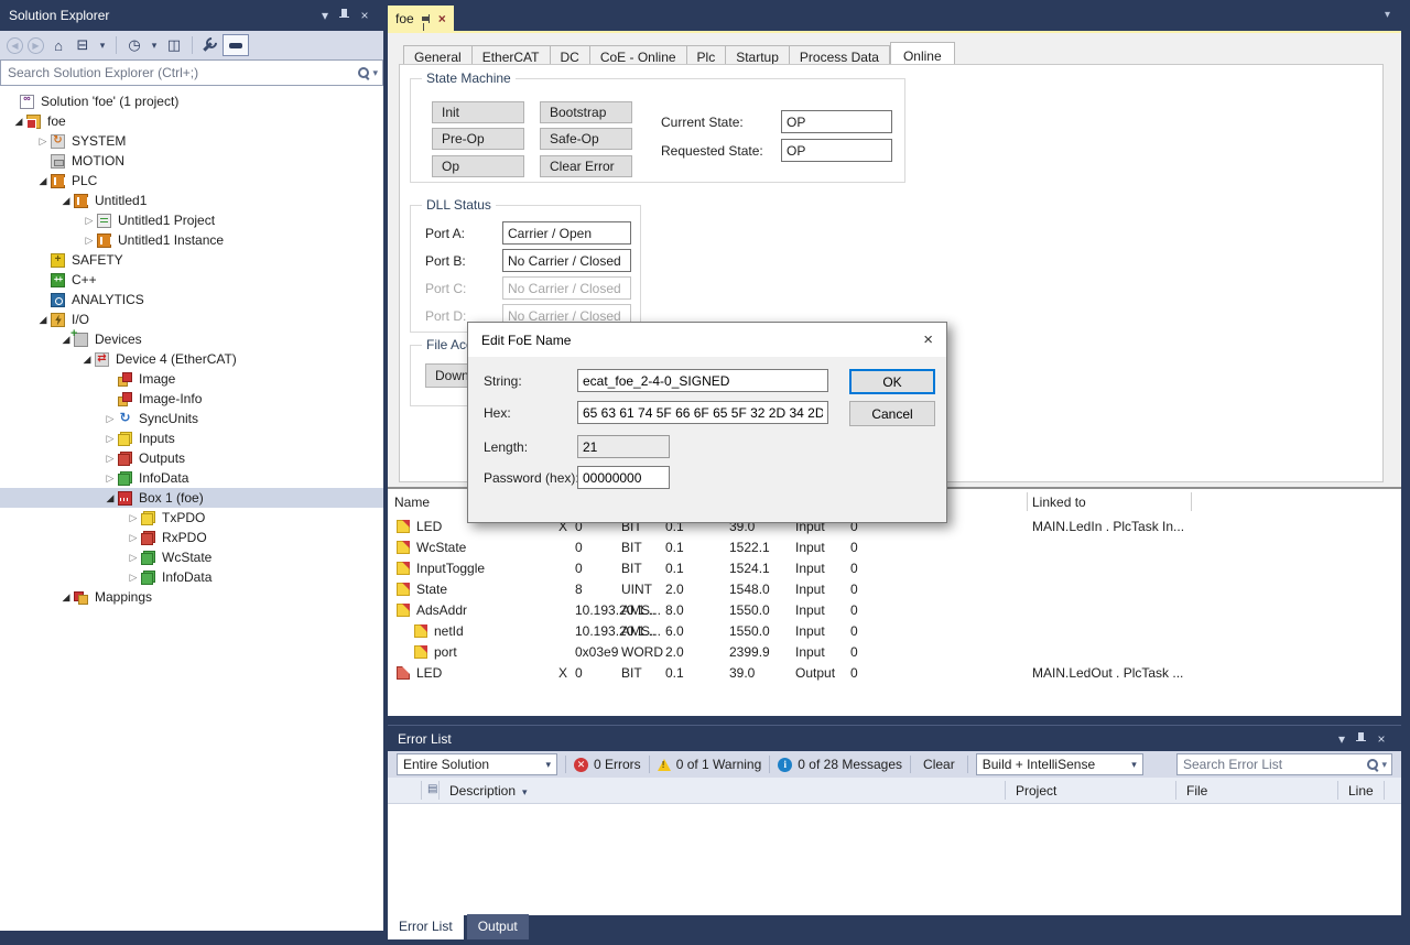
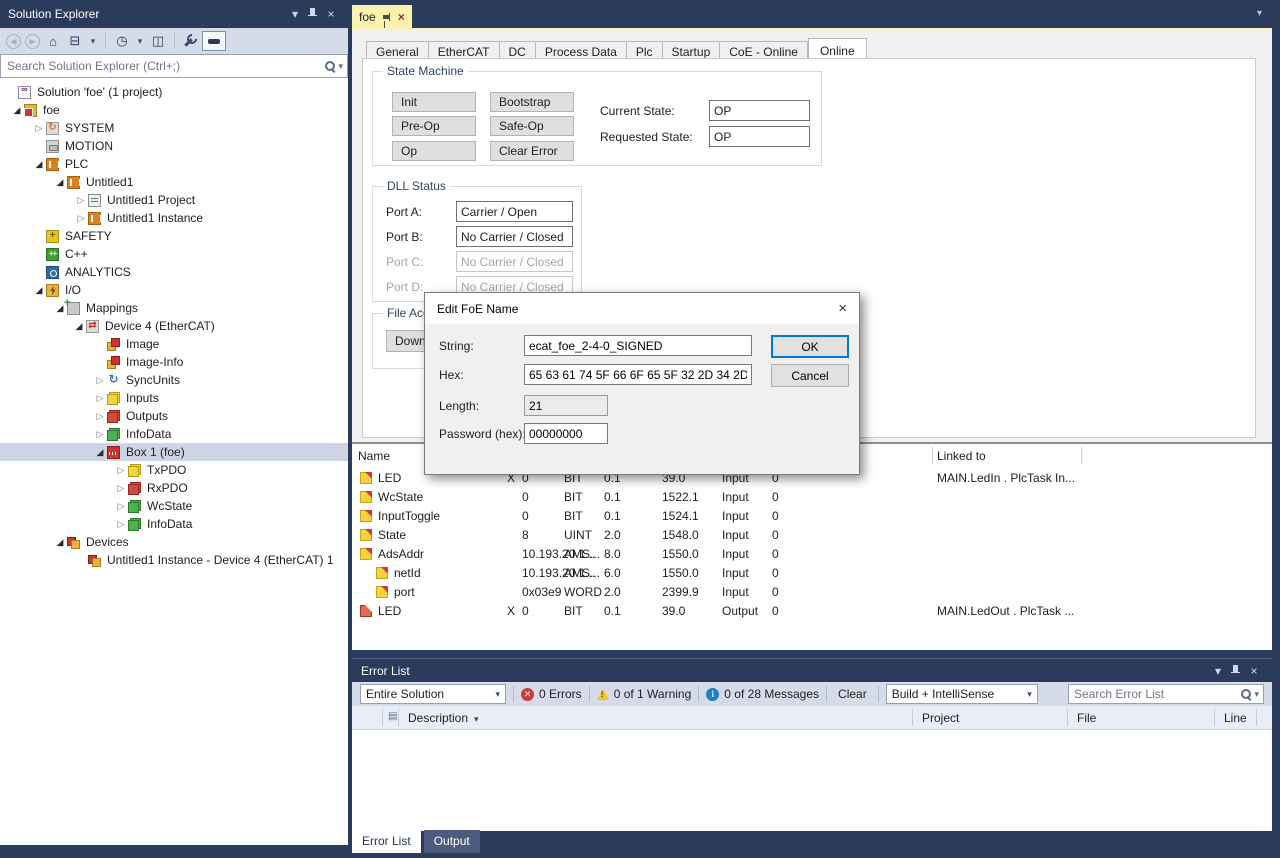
  Solution Explorer
  ▾
  ×
  ◀
  ▶
  ⌂
  ⊟
  ▾
  ◷
  ▾
  ◫
  Search Solution Explorer (Ctrl+;)
  ▾
  Solution 'foe' (1 project)
  ◢
  foe
  ▷
  SYSTEM
  MOTION
  ◢
  PLC
  ◢
  Untitled1
  ▷
  Untitled1 Project
  ▷
  Untitled1 Instance
  SAFETY
  C++
  ANALYTICS
  ◢
  I/O
  ◢
- Devices
+ Mappings
  ◢
  Device 4 (EtherCAT)
  Image
  Image-Info
  ▷
  SyncUnits
  ▷
  Inputs
  ▷
  Outputs
  ▷
  InfoData
  ◢
  Box 1 (foe)
  ▷
  TxPDO
  ▷
  RxPDO
  ▷
  WcState
  ▷
  InfoData
  ◢
- Mappings
+ Devices
+ Untitled1 Instance - Device 4 (EtherCAT) 1
  foe
  ×
  ▾
  General
  EtherCAT
  DC
- CoE - Online
+ Process Data
  Plc
  Startup
- Process Data
+ CoE - Online
  Online
  State Machine
  Init
  Bootstrap
  Pre-Op
  Safe-Op
  Op
  Clear Error
  Current State:
  OP
  Requested State:
  OP
  DLL Status
  Port A:
  Carrier / Open
  Port B:
  No Carrier / Closed
  Port C:
  No Carrier / Closed
  Port D:
  No Carrier / Closed
  Name
  Linked to
  LED
  X
  0
  BIT
  0.1
  39.0
  Input
  0
  MAIN.LedIn . PlcTask In...
  WcState
  0
  BIT
  0.1
  1522.1
  Input
  0
  InputToggle
  0
  BIT
  0.1
  1524.1
  Input
  0
  State
  8
  UINT
  2.0
  1548.0
  Input
  0
  AdsAddr
  10.193.20.1...
  AMS...
  8.0
  1550.0
  Input
  0
  netId
  10.193.20.1...
  AMS...
  6.0
  1550.0
  Input
  0
  port
  0x03e9
  WORD
  2.0
  2399.9
  Input
  0
  LED
  X
  0
  BIT
  0.1
  39.0
  Output
  0
  MAIN.LedOut . PlcTask ...
  Error List
  ▾
  ×
  Entire Solution
  ▾
  ✕
  0 Errors
  0 of 1 Warning
  i
  0 of 28 Messages
  Clear
  Build + IntelliSense
  ▾
  Search Error List
  ▾
  ▤
  Description ▾
  Project
  File
  Line
  Error List
  Output
  Edit FoE Name
  ×
  String:
  ecat_foe_2-4-0_SIGNED
  OK
  Hex:
  Cancel
  Length:
  21
  Password (hex)
  00000000
